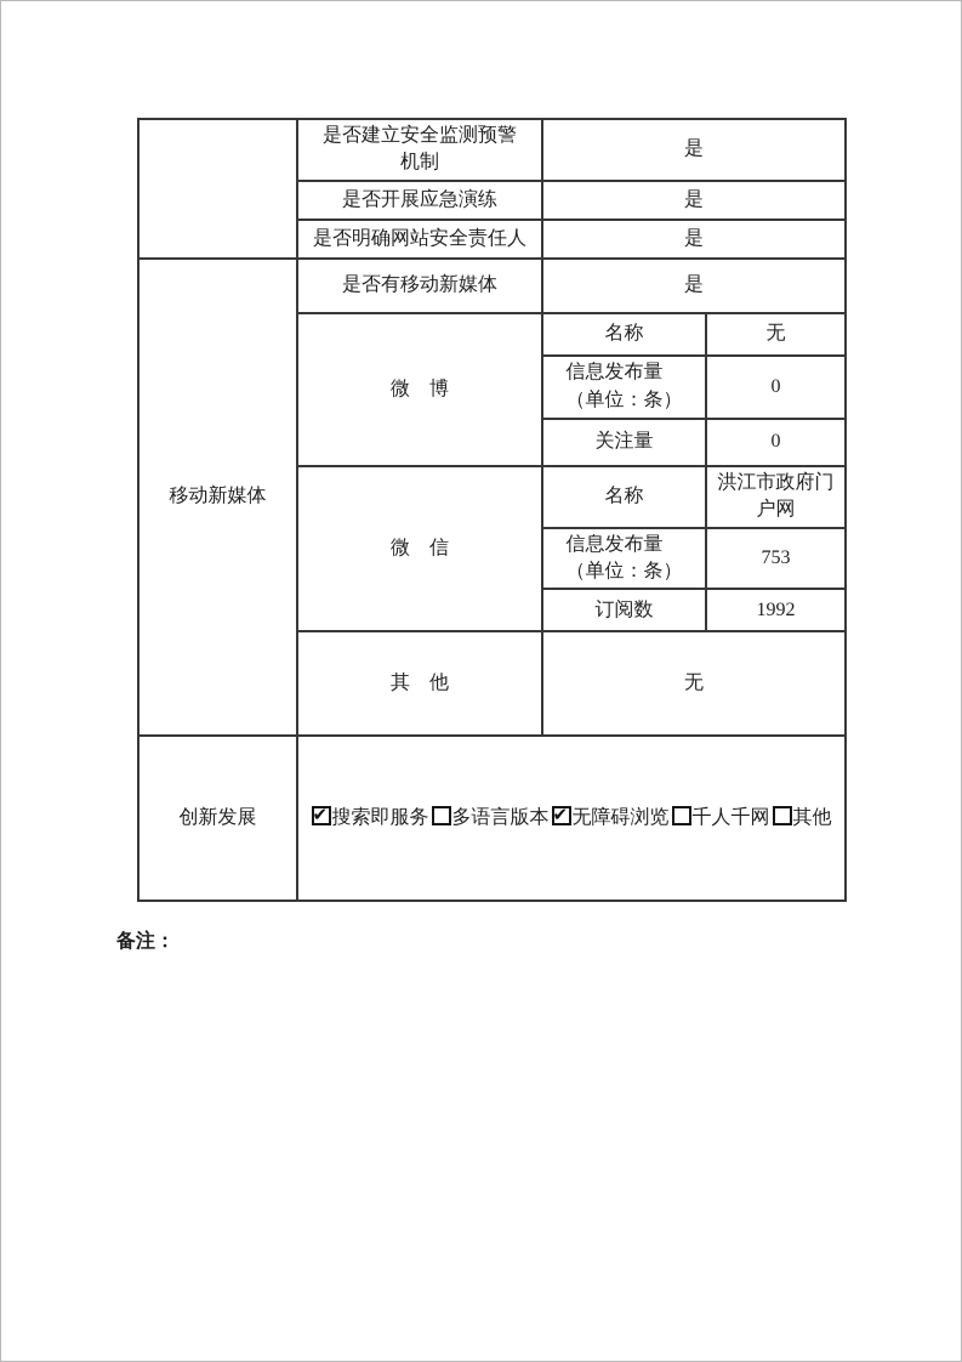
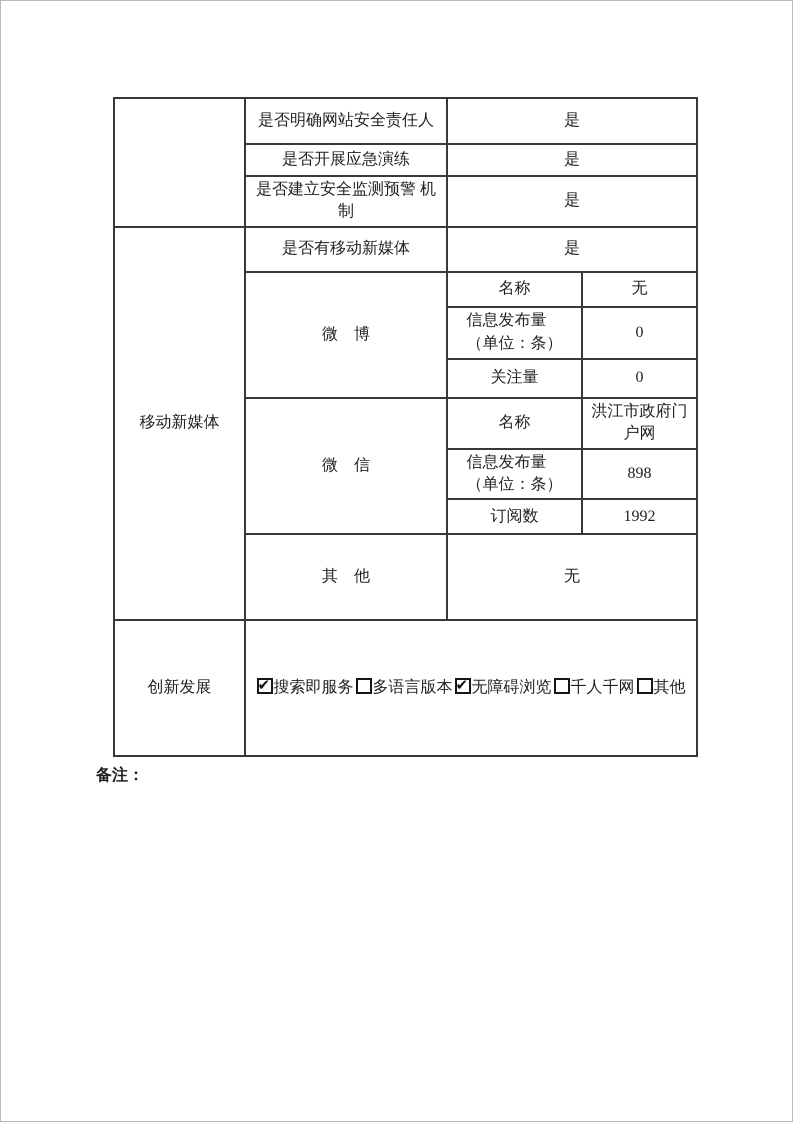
- 	是否建立安全监测预警 机制	是
+ 	是否明确网站安全责任人	是
  是否开展应急演练	是
- 是否明确网站安全责任人	是
+ 是否建立安全监测预警 机制	是
  移动新媒体	是否有移动新媒体	是
  微 博	名称	无
  信息发布量 （单位：条）	0
  关注量	0
  微 信	名称	洪江市政府门 户网
- 信息发布量 （单位：条）	753
+ 信息发布量 （单位：条）	898
  订阅数	1992
  其 他	无
  创新发展	搜索即服务 多语言版本 无障碍浏览 千人千网 其他
  备注：
